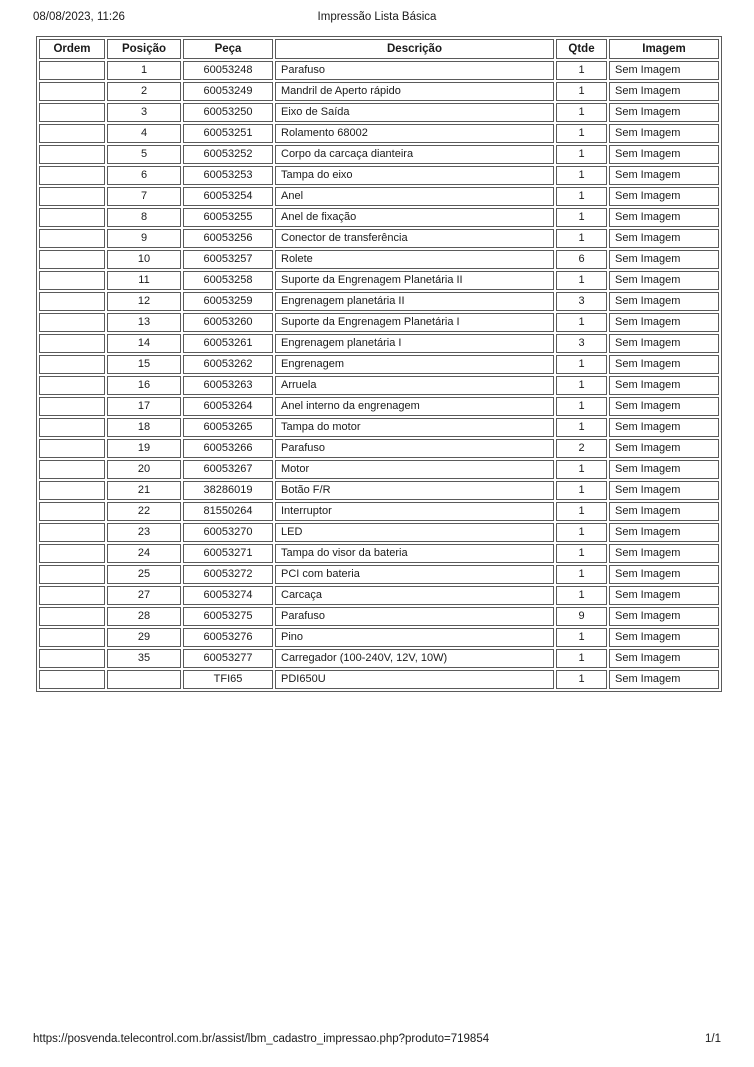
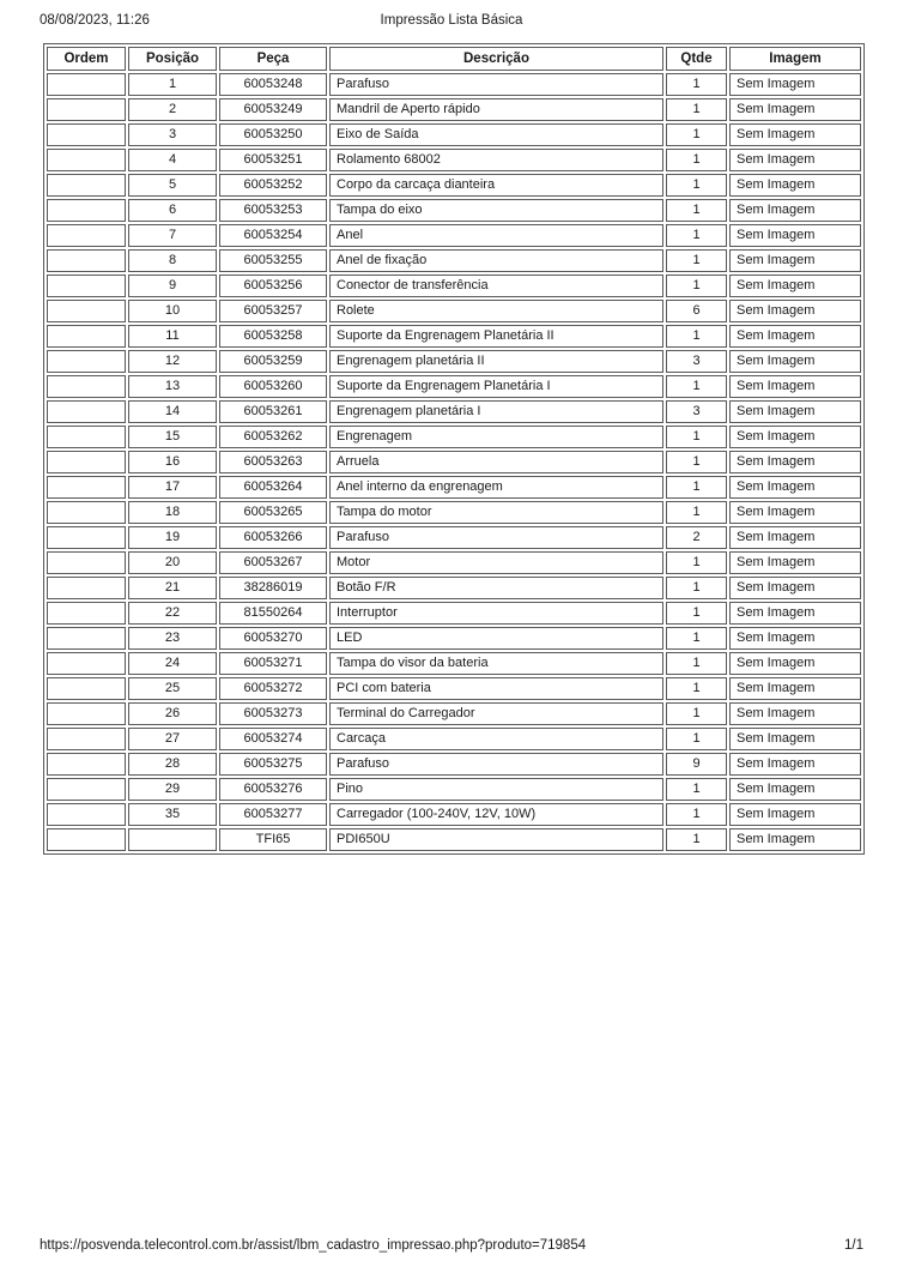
  08/08/2023, 11:26
  Impressão Lista Básica
  Ordem	Posição	Peça	Descrição	Qtde	Imagem
  	1	60053248	Parafuso	1	Sem Imagem
  	2	60053249	Mandril de Aperto rápido	1	Sem Imagem
  	3	60053250	Eixo de Saída	1	Sem Imagem
  	4	60053251	Rolamento 68002	1	Sem Imagem
  	5	60053252	Corpo da carcaça dianteira	1	Sem Imagem
  	6	60053253	Tampa do eixo	1	Sem Imagem
  	7	60053254	Anel	1	Sem Imagem
  	8	60053255	Anel de fixação	1	Sem Imagem
  	9	60053256	Conector de transferência	1	Sem Imagem
  	10	60053257	Rolete	6	Sem Imagem
  	11	60053258	Suporte da Engrenagem Planetária II	1	Sem Imagem
  	12	60053259	Engrenagem planetária II	3	Sem Imagem
  	13	60053260	Suporte da Engrenagem Planetária I	1	Sem Imagem
  	14	60053261	Engrenagem planetária I	3	Sem Imagem
  	15	60053262	Engrenagem	1	Sem Imagem
  	16	60053263	Arruela	1	Sem Imagem
  	17	60053264	Anel interno da engrenagem	1	Sem Imagem
  	18	60053265	Tampa do motor	1	Sem Imagem
  	19	60053266	Parafuso	2	Sem Imagem
  	20	60053267	Motor	1	Sem Imagem
  	21	38286019	Botão F/R	1	Sem Imagem
  	22	81550264	Interruptor	1	Sem Imagem
  	23	60053270	LED	1	Sem Imagem
  	24	60053271	Tampa do visor da bateria	1	Sem Imagem
  	25	60053272	PCI com bateria	1	Sem Imagem
+ 	26	60053273	Terminal do Carregador	1	Sem Imagem
  	27	60053274	Carcaça	1	Sem Imagem
  	28	60053275	Parafuso	9	Sem Imagem
  	29	60053276	Pino	1	Sem Imagem
  	35	60053277	Carregador (100-240V, 12V, 10W)	1	Sem Imagem
  		TFI65	PDI650U	1	Sem Imagem
  https://posvenda.telecontrol.com.br/assist/lbm_cadastro_impressao.php?produto=719854
  1/1
